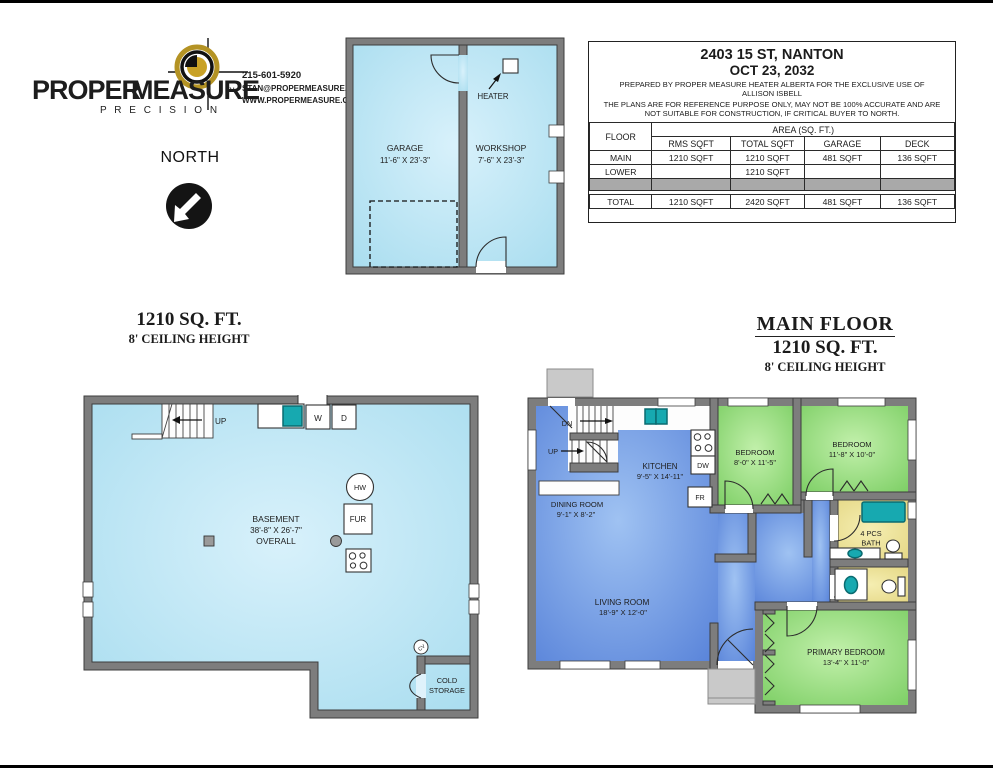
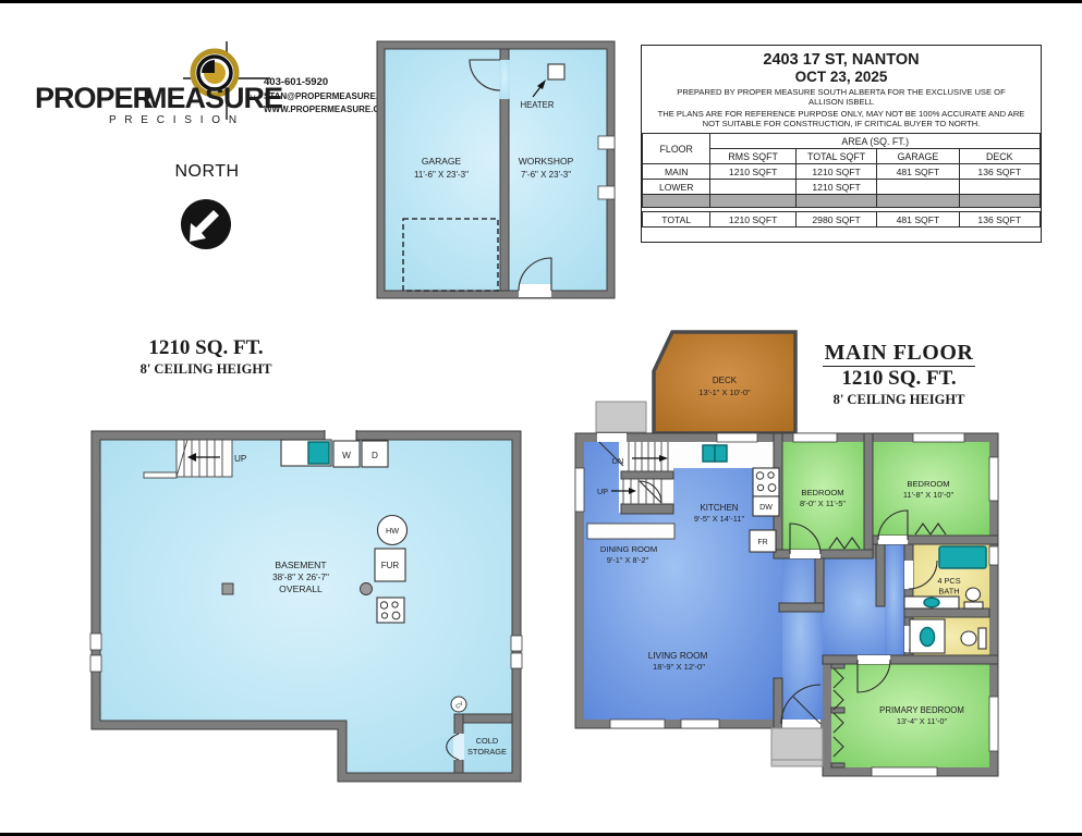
  PROPER
  MEASURE
  P R E C I S I O N
- 215-601-5920
+ 403-601-5920
  STAN@PROPERMEASURE
  WWW.PROPERMEASURE.C
  NORTH
  HEATER
  GARAGE
  11'-6" X 23'-3"
  WORKSHOP
  7'-6" X 23'-3"
- 2403 15 ST, NANTON
+ 2403 17 ST, NANTON
- OCT 23, 2032
+ OCT 23, 2025
- PREPARED BY PROPER MEASURE HEATER ALBERTA FOR THE EXCLUSIVE USE OF
+ PREPARED BY PROPER MEASURE SOUTH ALBERTA FOR THE EXCLUSIVE USE OF
  ALLISON ISBELL
  THE PLANS ARE FOR REFERENCE PURPOSE ONLY, MAY NOT BE 100% ACCURATE AND ARE
  NOT SUITABLE FOR CONSTRUCTION, IF CRITICAL BUYER TO NORTH.
  FLOOR	AREA (SQ. FT.)
  RMS SQFT	TOTAL SQFT	GARAGE	DECK
  MAIN	1210 SQFT	1210 SQFT	481 SQFT	136 SQFT
  LOWER		1210 SQFT
- TOTAL	1210 SQFT	2420 SQFT	481 SQFT	136 SQFT
+ TOTAL	1210 SQFT	2980 SQFT	481 SQFT	136 SQFT
  1210 SQ. FT.
  8' CEILING HEIGHT
  UP
  W
  D
  HW
  FUR
  BASEMENT
  38'-8" X 26'-7"
  OVERALL
  COLD
  STORAGE
  MAIN FLOOR
  1210 SQ. FT.
  8' CEILING HEIGHT
+ DECK
+ 13'-1" X 10'-0"
  DN
  UP
  KITCHEN
  9'-5" X 14'-11"
  DINING ROOM
  9'-1" X 8'-2"
  LIVING ROOM
  18'-9" X 12'-0"
  BEDROOM
  8'-0" X 11'-5"
  BEDROOM
  11'-8" X 10'-0"
  4 PCS
  BATH
  PRIMARY BEDROOM
  13'-4" X 11'-0"
